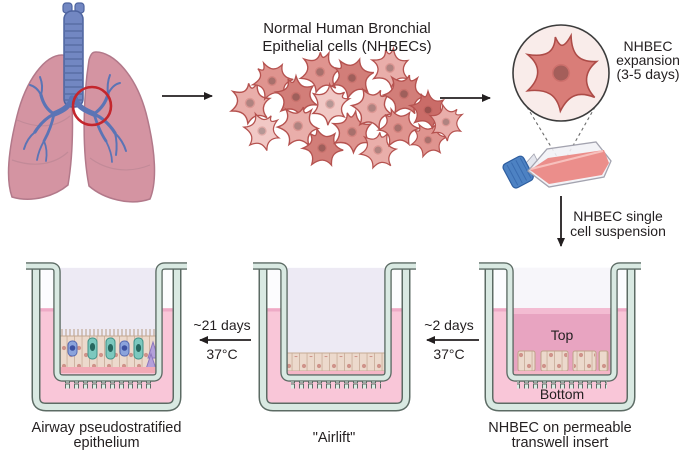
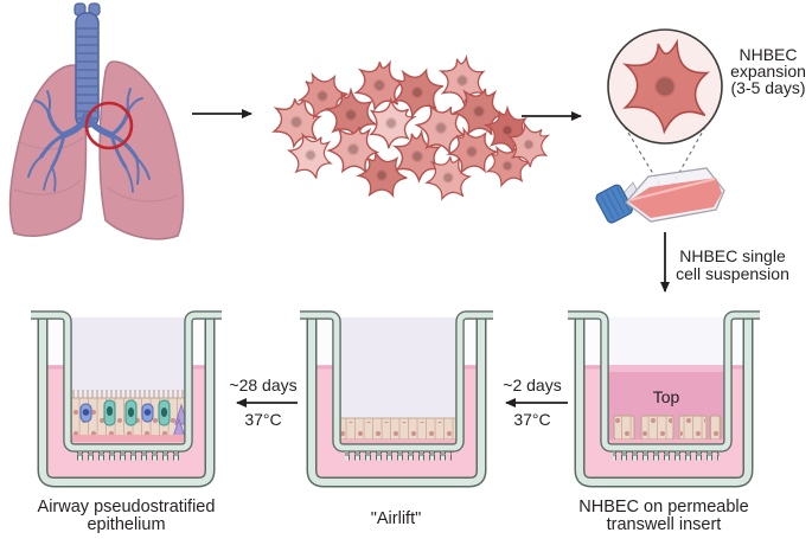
- Normal Human Bronchial
- Epithelial cells (NHBECs)
  NHBEC
  expansion
  (3-5 days)
  NHBEC single
  cell suspension
- ~21 days
+ ~28 days
  37°C
  ~2 days
  37°C
  Top
- Bottom
  Airway pseudostratified
  epithelium
  "Airlift"
  NHBEC on permeable
  transwell insert
